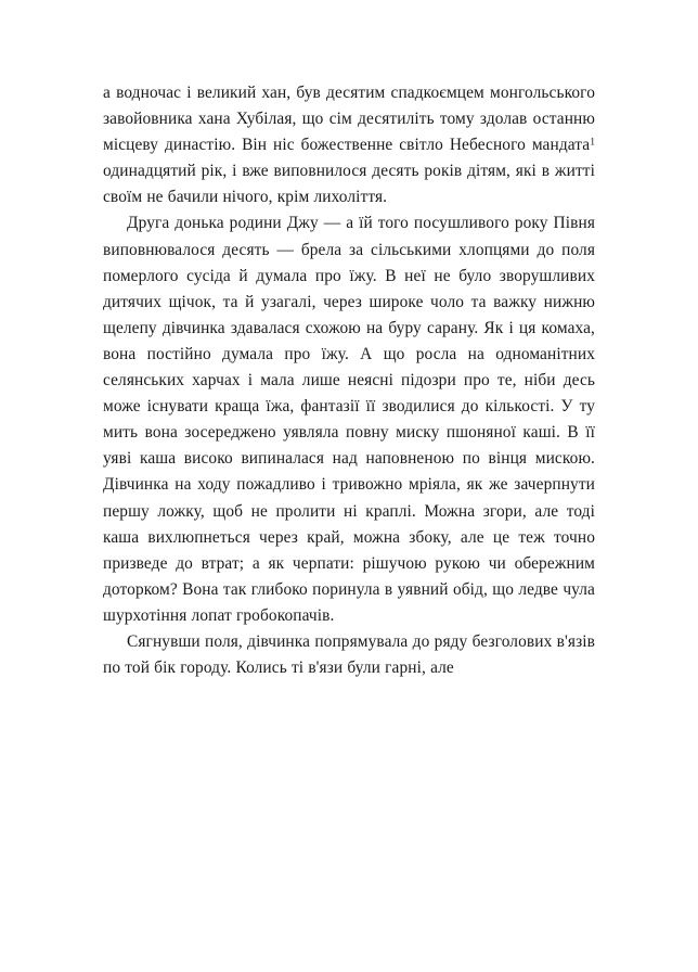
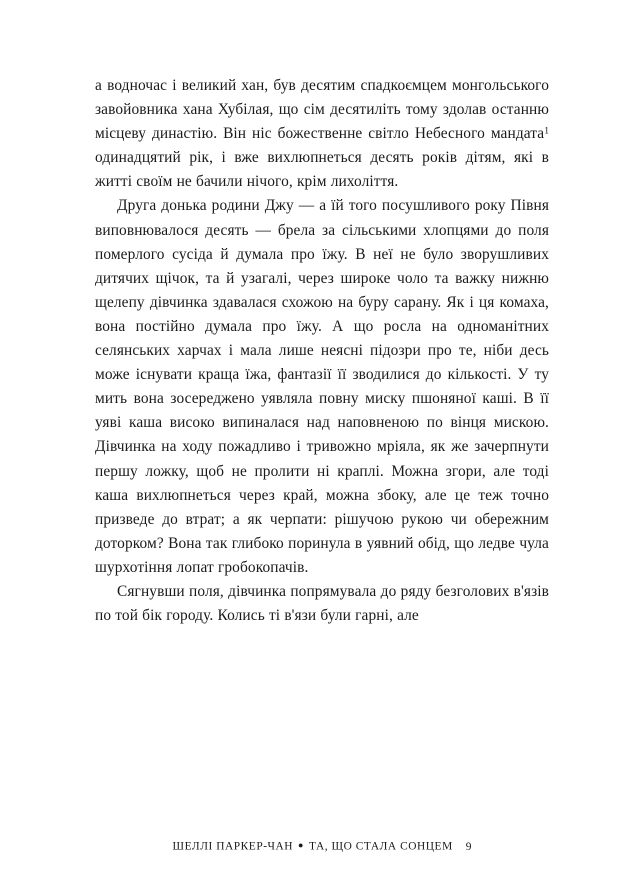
- а водночас і великий хан, був десятим спадкоємцем монгольського завойовника хана Хубілая, що сім десятиліть тому здолав останню місцеву династію. Він ніс божественне світло Небесного мандата1 одинадцятий рік, і вже виповнилося десять років дітям, які в житті своїм не бачили нічого, крім лихоліття.
+ а водночас і великий хан, був десятим спадкоємцем монгольського завойовника хана Хубілая, що сім десятиліть тому здолав останню місцеву династію. Він ніс божественне світло Небесного мандата1 одинадцятий рік, і вже вихлюпнеться десять років дітям, які в житті своїм не бачили нічого, крім лихоліття.
  Друга донька родини Джу — а їй того посушливого року Півня виповнювалося десять — брела за сільськими хлопцями до поля померлого сусіда й думала про їжу. В неї не було зворушливих дитячих щічок, та й узагалі, через широке чоло та важку нижню щелепу дівчинка здавалася схожою на буру сарану. Як і ця комаха, вона постійно думала про їжу. А що росла на одноманітних селянських харчах і мала лише неясні підозри про те, ніби десь може існувати краща їжа, фантазії її зводилися до кількості. У ту мить вона зосереджено уявляла повну миску пшоняної каші. В її уяві каша високо випиналася над наповненою по вінця мискою. Дівчинка на ходу пожадливо і тривожно мріяла, як же зачерпнути першу ложку, щоб не пролити ні краплі. Можна згори, але тоді каша вихлюпнеться через край, можна збоку, але це теж точно призведе до втрат; а як черпати: рішучою рукою чи обережним доторком? Вона так глибоко поринула в уявний обід, що ледве чула шурхотіння лопат гробокопачів.
  Сягнувши поля, дівчинка попрямувала до ряду безголових в'язів по той бік городу. Колись ті в'язи були гарні, але
+ ШЕЛЛІ ПАРКЕР-ЧАН ● ТА, ЩО СТАЛА СОНЦЕМ 9
